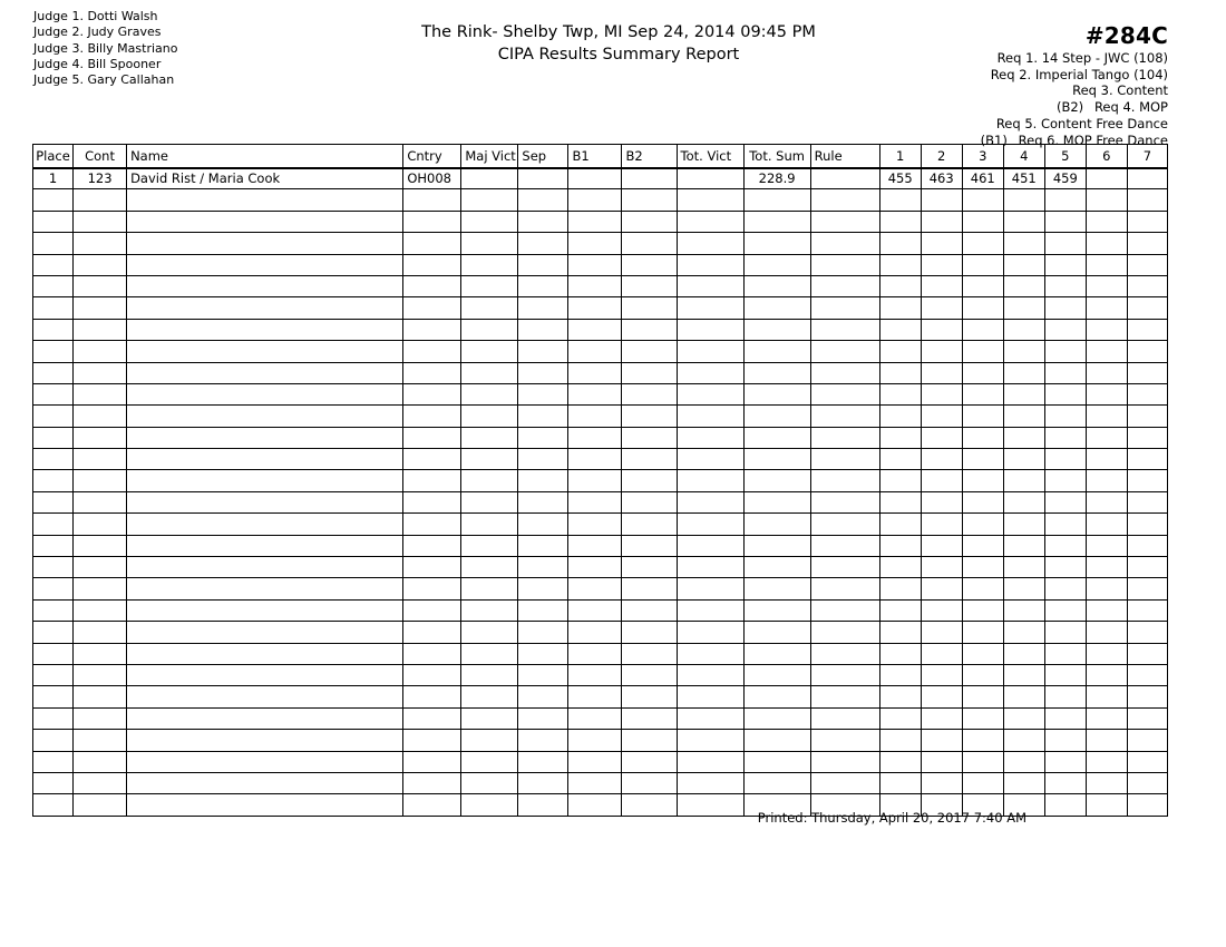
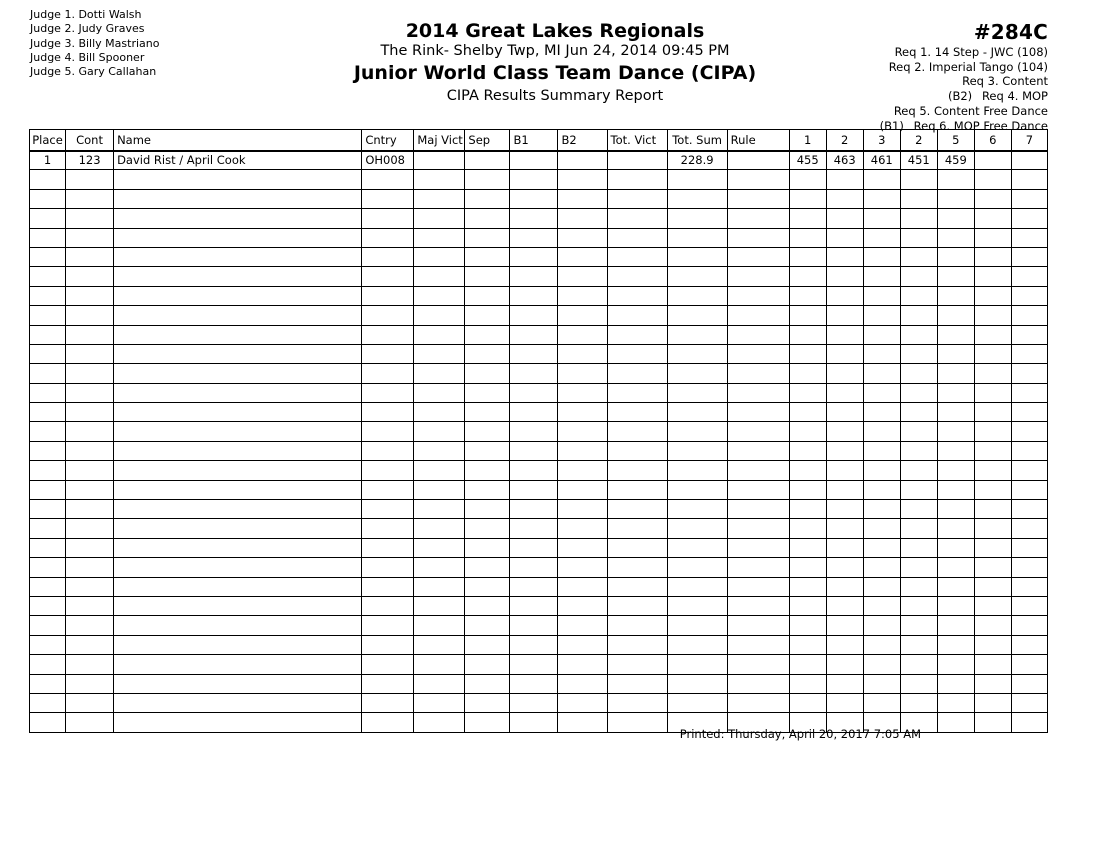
  Judge 1. Dotti Walsh
  Judge 2. Judy Graves
  Judge 3. Billy Mastriano
  Judge 4. Bill Spooner
  Judge 5. Gary Callahan
+ 2014 Great Lakes Regionals
- The Rink- Shelby Twp, MI Sep 24, 2014 09:45 PM
+ The Rink- Shelby Twp, MI Jun 24, 2014 09:45 PM
+ Junior World Class Team Dance (CIPA)
  CIPA Results Summary Report
  #284C
  Req 1. 14 Step - JWC (108)
  Req 2. Imperial Tango (104)
  Req 3. Content
  (B2) Req 4. MOP
  Req 5. Content Free Dance
  (B1) Req 6. MOP Free Dance
- Place	Cont	Name	Cntry	Maj Vict	Sep	B1	B2	Tot. Vict	Tot. Sum	Rule	1	2	3	4	5	6	7
+ Place	Cont	Name	Cntry	Maj Vict	Sep	B1	B2	Tot. Vict	Tot. Sum	Rule	1	2	3	2	5	6	7
- 1	123	David Rist / Maria Cook	OH008						228.9		455	463	461	451	459
+ 1	123	David Rist / April Cook	OH008						228.9		455	463	461	451	459
- Printed: Thursday, April 20, 2017 7:40 AM
+ Printed: Thursday, April 20, 2017 7:05 AM
